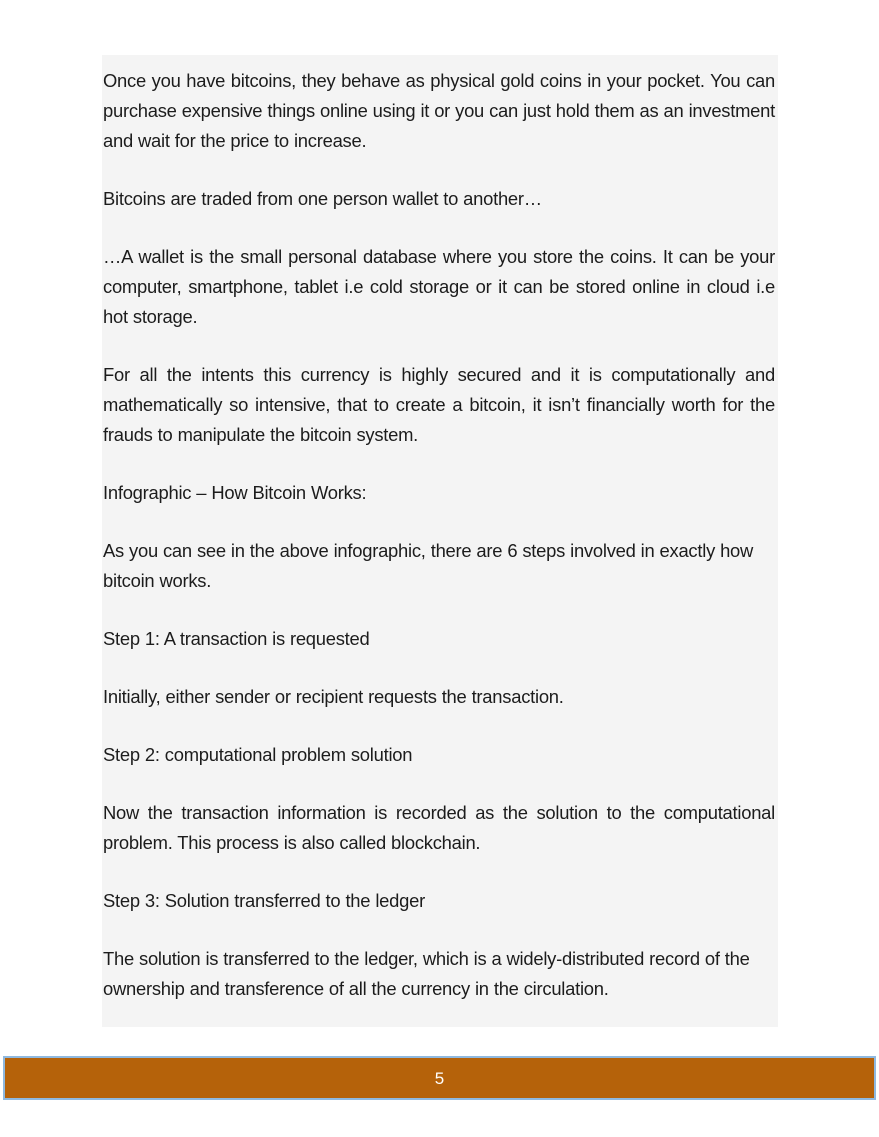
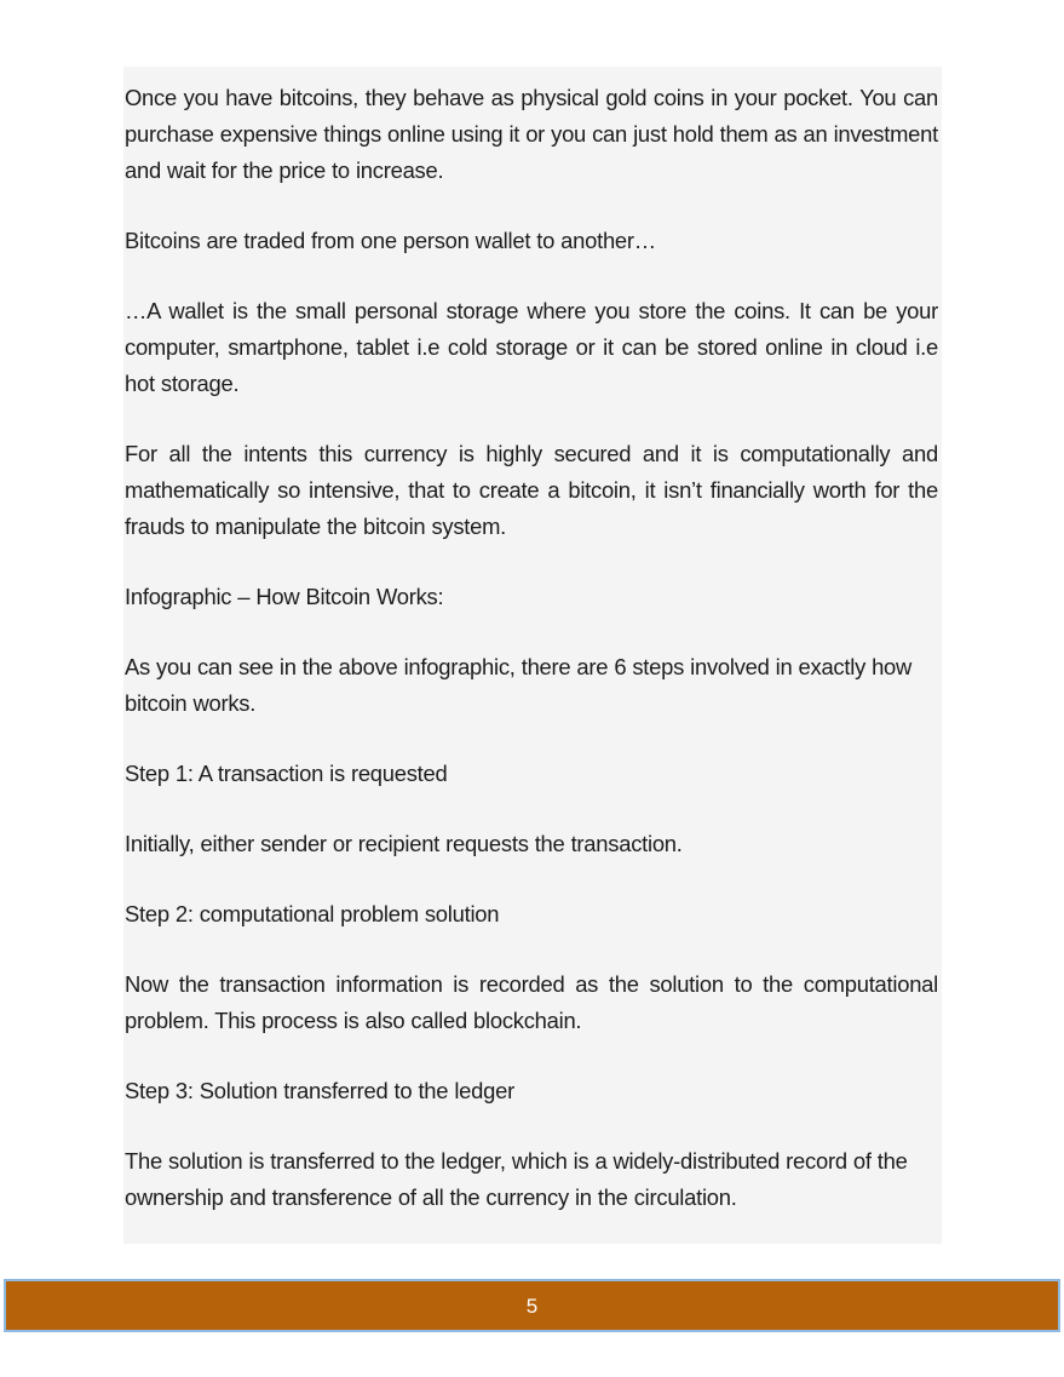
  Once you have bitcoins, they behave as physical gold coins in your pocket. You can purchase expensive things online using it or you can just hold them as an investment and wait for the price to increase.
  Bitcoins are traded from one person wallet to another…
- …A wallet is the small personal database where you store the coins. It can be your computer, smartphone, tablet i.e cold storage or it can be stored online in cloud i.e hot storage.
+ …A wallet is the small personal storage where you store the coins. It can be your computer, smartphone, tablet i.e cold storage or it can be stored online in cloud i.e hot storage.
  For all the intents this currency is highly secured and it is computationally and mathematically so intensive, that to create a bitcoin, it isn’t financially worth for the frauds to manipulate the bitcoin system.
  Infographic – How Bitcoin Works:
  As you can see in the above infographic, there are 6 steps involved in exactly how bitcoin works.
  Step 1: A transaction is requested
  Initially, either sender or recipient requests the transaction.
  Step 2: computational problem solution
  Now the transaction information is recorded as the solution to the computational problem. This process is also called blockchain.
  Step 3: Solution transferred to the ledger
  The solution is transferred to the ledger, which is a widely-distributed record of the ownership and transference of all the currency in the circulation.
  5
